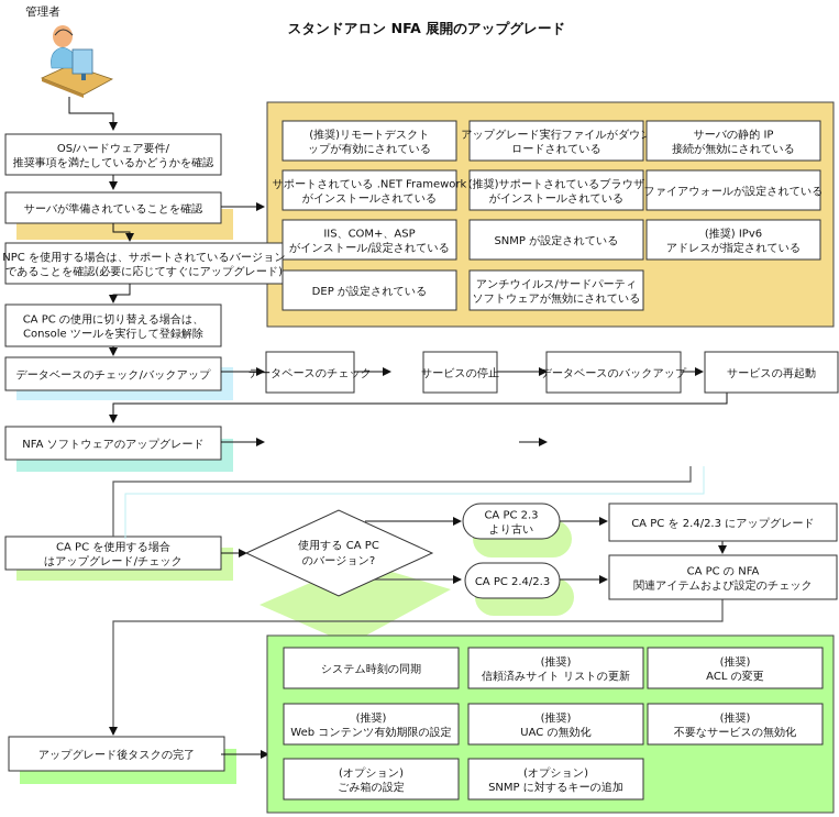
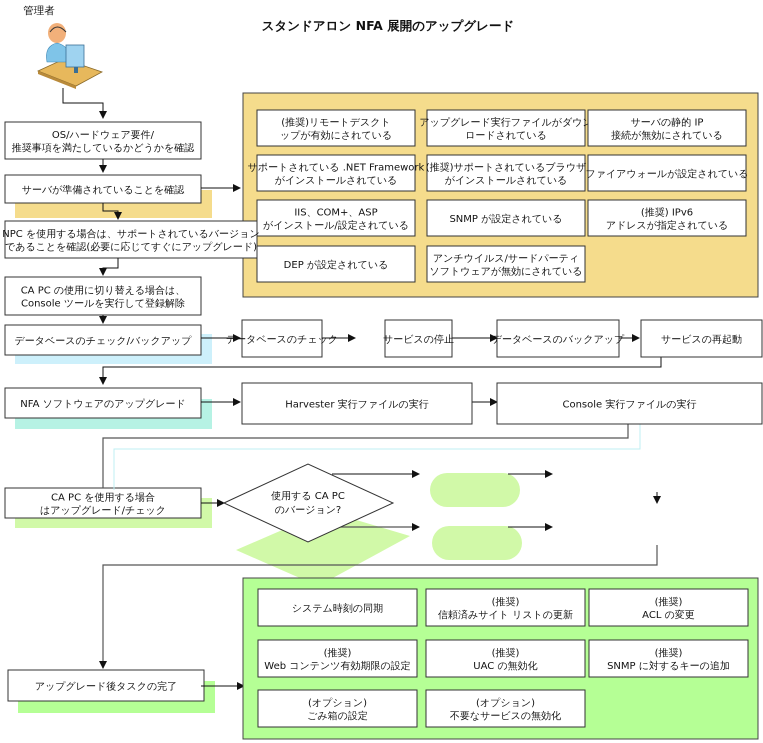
  スタンドアロン NFA 展開のアップグレード
  管理者
  (推奨)リモートデスクト
  ップが有効にされている
  アップグレード実行ファイルがダウ
  ロードされている
  サーバの静的 IP
  接続が無効にされている
  サポートされている .NET Framework
  がインストールされている
  (推奨)サポートされているブラウザ
  がインストールされている
  ファイアウォールが設定されている
  IIS、COM+、ASP
  がインストール/設定されている
  SNMP が設定されている
  (推奨) IPv6
  アドレスが指定されている
  DEP が設定されている
  アンチウイルス/サードパーティ
  ソフトウェアが無効にされている
  OS/ハードウェア要件/
  推奨事項を満たしているかどうかを確認
  サーバが準備されていることを確認
  NPC を使用する場合は、サポートされているバージョン
  であることを確認(必要に応じてすぐにアップグレード)
  CA PC の使用に切り替える場合は、
  Console ツールを実行して登録解除
  データベースのチェック/バックアップ
  NFA ソフトウェアのアップグレード
  CA PC を使用する場合
  はアップグレード/チェック
  アップグレード後タスクの完了
  データベースのチェック
  サービスの停止
  データベースのバックアップ
  サービスの再起動
+ Harvester 実行ファイルの実行
+ Console 実行ファイルの実行
  使用する CA PC
  のバージョン?
- CA PC 2.3
- より古い
- CA PC 2.4/2.3
- CA PC を 2.4/2.3 にアップグレード
- CA PC の NFA
- 関連アイテムおよび設定のチェック
  システム時刻の同期
  (推奨)
  信頼済みサイト リストの更新
  (推奨)
  ACL の変更
  (推奨)
  Web コンテンツ有効期限の設定
  (推奨)
  UAC の無効化
  (推奨)
- 不要なサービスの無効化
+ SNMP に対するキーの追加
  (オプション)
  ごみ箱の設定
  (オプション)
- SNMP に対するキーの追加
+ 不要なサービスの無効化
